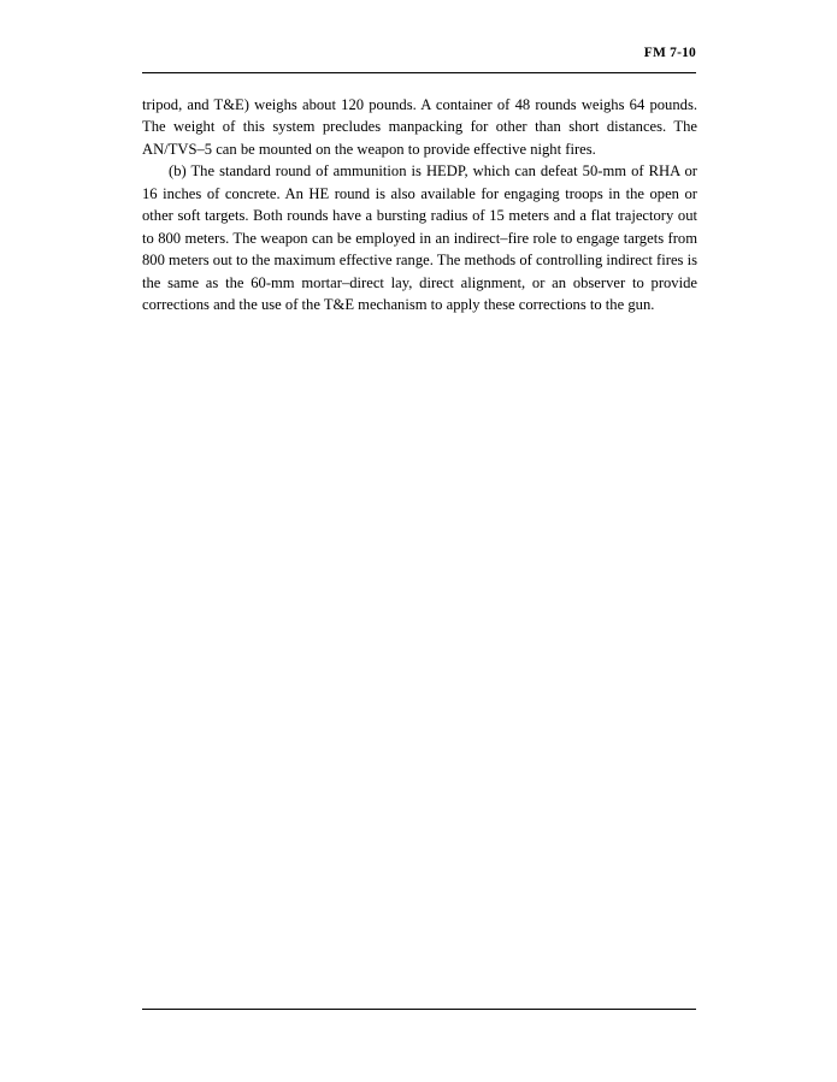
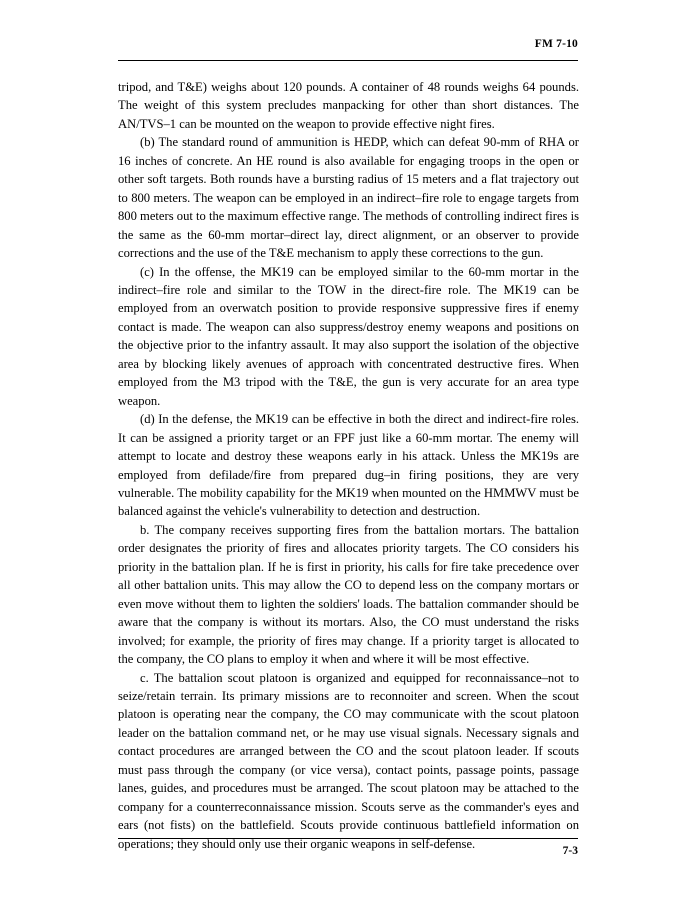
  FM 7-10
- tripod, and T&E) weighs about 120 pounds. A container of 48 rounds weighs 64 pounds. The weight of this system precludes manpacking for other than short distances. The AN/TVS–5 can be mounted on the weapon to provide effective night fires.
+ tripod, and T&E) weighs about 120 pounds. A container of 48 rounds weighs 64 pounds. The weight of this system precludes manpacking for other than short distances. The AN/TVS–1 can be mounted on the weapon to provide effective night fires.
- (b) The standard round of ammunition is HEDP, which can defeat 50-mm of RHA or 16 inches of concrete. An HE round is also available for engaging troops in the open or other soft targets. Both rounds have a bursting radius of 15 meters and a flat trajectory out to 800 meters. The weapon can be employed in an indirect–fire role to engage targets from 800 meters out to the maximum effective range. The methods of controlling indirect fires is the same as the 60-mm mortar–direct lay, direct alignment, or an observer to provide corrections and the use of the T&E mechanism to apply these corrections to the gun.
+ (b) The standard round of ammunition is HEDP, which can defeat 90-mm of RHA or 16 inches of concrete. An HE round is also available for engaging troops in the open or other soft targets. Both rounds have a bursting radius of 15 meters and a flat trajectory out to 800 meters. The weapon can be employed in an indirect–fire role to engage targets from 800 meters out to the maximum effective range. The methods of controlling indirect fires is the same as the 60-mm mortar–direct lay, direct alignment, or an observer to provide corrections and the use of the T&E mechanism to apply these corrections to the gun.
+ (c) In the offense, the MK19 can be employed similar to the 60-mm mortar in the indirect–fire role and similar to the TOW in the direct-fire role. The MK19 can be employed from an overwatch position to provide responsive suppressive fires if enemy contact is made. The weapon can also suppress/destroy enemy weapons and positions on the objective prior to the infantry assault. It may also support the isolation of the objective area by blocking likely avenues of approach with concentrated destructive fires. When employed from the M3 tripod with the T&E, the gun is very accurate for an area type weapon.
+ (d) In the defense, the MK19 can be effective in both the direct and indirect-fire roles. It can be assigned a priority target or an FPF just like a 60-mm mortar. The enemy will attempt to locate and destroy these weapons early in his attack. Unless the MK19s are employed from defilade/fire from prepared dug–in firing positions, they are very vulnerable. The mobility capability for the MK19 when mounted on the HMMWV must be balanced against the vehicle's vulnerability to detection and destruction.
+ b. The company receives supporting fires from the battalion mortars. The battalion order designates the priority of fires and allocates priority targets. The CO considers his priority in the battalion plan. If he is first in priority, his calls for fire take precedence over all other battalion units. This may allow the CO to depend less on the company mortars or even move without them to lighten the soldiers' loads. The battalion commander should be aware that the company is without its mortars. Also, the CO must understand the risks involved; for example, the priority of fires may change. If a priority target is allocated to the company, the CO plans to employ it when and where it will be most effective.
+ c. The battalion scout platoon is organized and equipped for reconnaissance–not to seize/retain terrain. Its primary missions are to reconnoiter and screen. When the scout platoon is operating near the company, the CO may communicate with the scout platoon leader on the battalion command net, or he may use visual signals. Necessary signals and contact procedures are arranged between the CO and the scout platoon leader. If scouts must pass through the company (or vice versa), contact points, passage points, passage lanes, guides, and procedures must be arranged. The scout platoon may be attached to the company for a counterreconnaissance mission. Scouts serve as the commander's eyes and ears (not fists) on the battlefield. Scouts provide continuous battlefield information on operations; they should only use their organic weapons in self-defense.
+ 7-3
